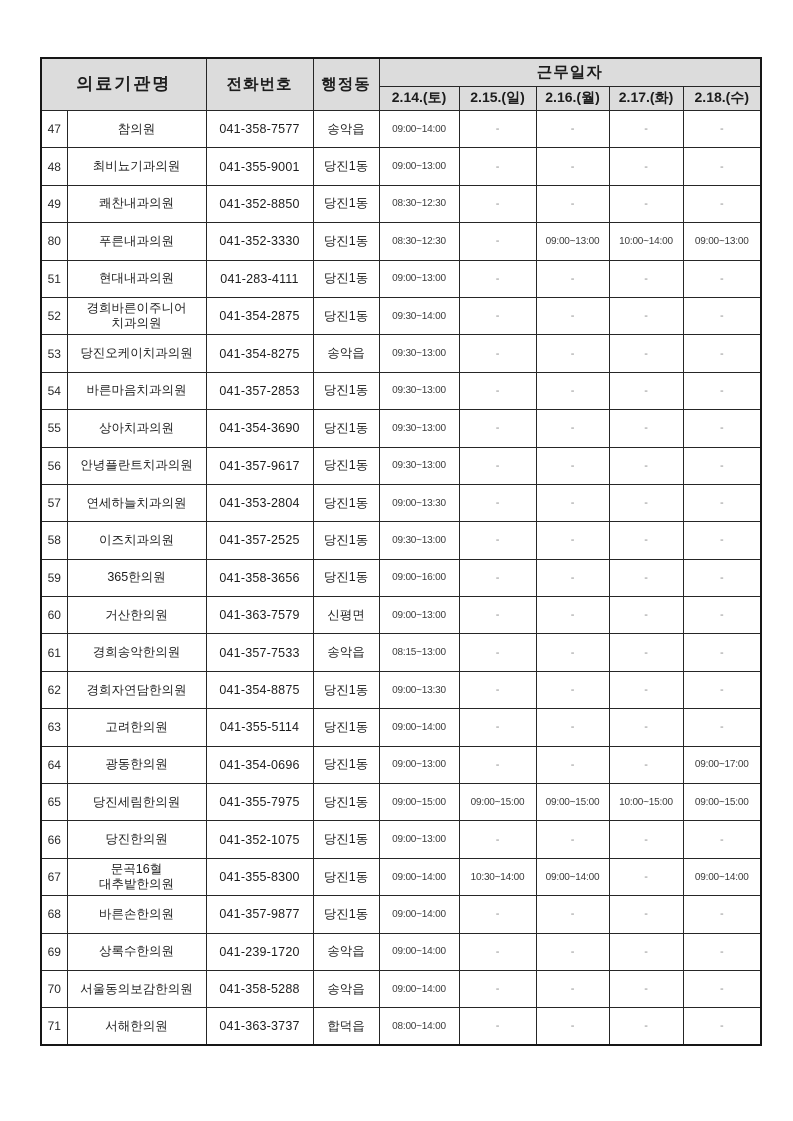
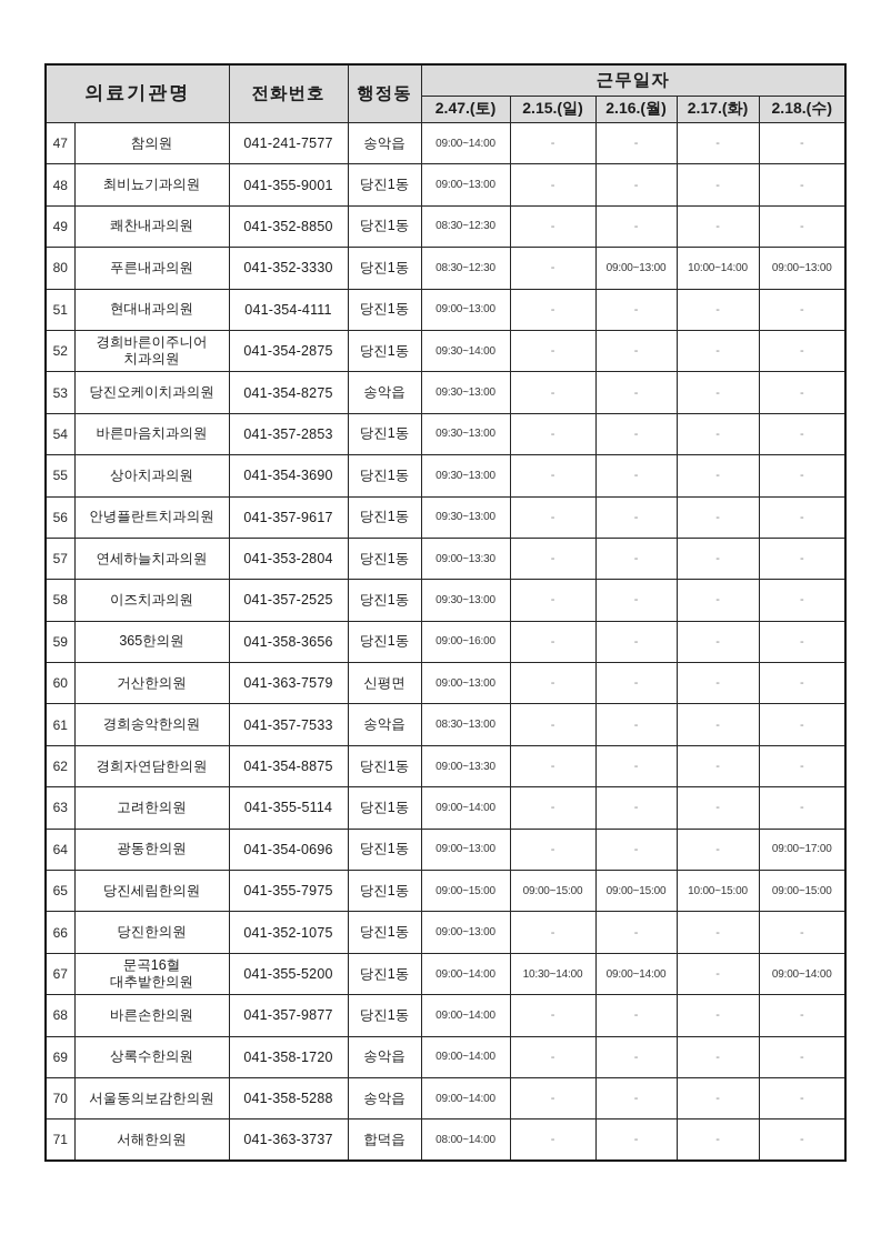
  의료기관명	전화번호	행정동	근무일자
- 2.14.(토)	2.15.(일)	2.16.(월)	2.17.(화)	2.18.(수)
+ 2.47.(토)	2.15.(일)	2.16.(월)	2.17.(화)	2.18.(수)
- 47	참의원	041-358-7577	송악읍	09:00~14:00	-	-	-	-
+ 47	참의원	041-241-7577	송악읍	09:00~14:00	-	-	-	-
  48	최비뇨기과의원	041-355-9001	당진1동	09:00~13:00	-	-	-	-
  49	쾌찬내과의원	041-352-8850	당진1동	08:30~12:30	-	-	-	-
  80	푸른내과의원	041-352-3330	당진1동	08:30~12:30	-	09:00~13:00	10:00~14:00	09:00~13:00
- 51	현대내과의원	041-283-4111	당진1동	09:00~13:00	-	-	-	-
+ 51	현대내과의원	041-354-4111	당진1동	09:00~13:00	-	-	-	-
  52	경희바른이주니어 치과의원	041-354-2875	당진1동	09:30~14:00	-	-	-	-
  53	당진오케이치과의원	041-354-8275	송악읍	09:30~13:00	-	-	-	-
  54	바른마음치과의원	041-357-2853	당진1동	09:30~13:00	-	-	-	-
  55	상아치과의원	041-354-3690	당진1동	09:30~13:00	-	-	-	-
  56	안녕플란트치과의원	041-357-9617	당진1동	09:30~13:00	-	-	-	-
  57	연세하늘치과의원	041-353-2804	당진1동	09:00~13:30	-	-	-	-
  58	이즈치과의원	041-357-2525	당진1동	09:30~13:00	-	-	-	-
  59	365한의원	041-358-3656	당진1동	09:00~16:00	-	-	-	-
  60	거산한의원	041-363-7579	신평면	09:00~13:00	-	-	-	-
- 61	경희송악한의원	041-357-7533	송악읍	08:15~13:00	-	-	-	-
+ 61	경희송악한의원	041-357-7533	송악읍	08:30~13:00	-	-	-	-
  62	경희자연담한의원	041-354-8875	당진1동	09:00~13:30	-	-	-	-
  63	고려한의원	041-355-5114	당진1동	09:00~14:00	-	-	-	-
  64	광동한의원	041-354-0696	당진1동	09:00~13:00	-	-	-	09:00~17:00
  65	당진세림한의원	041-355-7975	당진1동	09:00~15:00	09:00~15:00	09:00~15:00	10:00~15:00	09:00~15:00
  66	당진한의원	041-352-1075	당진1동	09:00~13:00	-	-	-	-
- 67	문곡16혈 대추밭한의원	041-355-8300	당진1동	09:00~14:00	10:30~14:00	09:00~14:00	-	09:00~14:00
+ 67	문곡16혈 대추밭한의원	041-355-5200	당진1동	09:00~14:00	10:30~14:00	09:00~14:00	-	09:00~14:00
  68	바른손한의원	041-357-9877	당진1동	09:00~14:00	-	-	-	-
- 69	상록수한의원	041-239-1720	송악읍	09:00~14:00	-	-	-	-
+ 69	상록수한의원	041-358-1720	송악읍	09:00~14:00	-	-	-	-
  70	서울동의보감한의원	041-358-5288	송악읍	09:00~14:00	-	-	-	-
  71	서해한의원	041-363-3737	합덕읍	08:00~14:00	-	-	-	-
